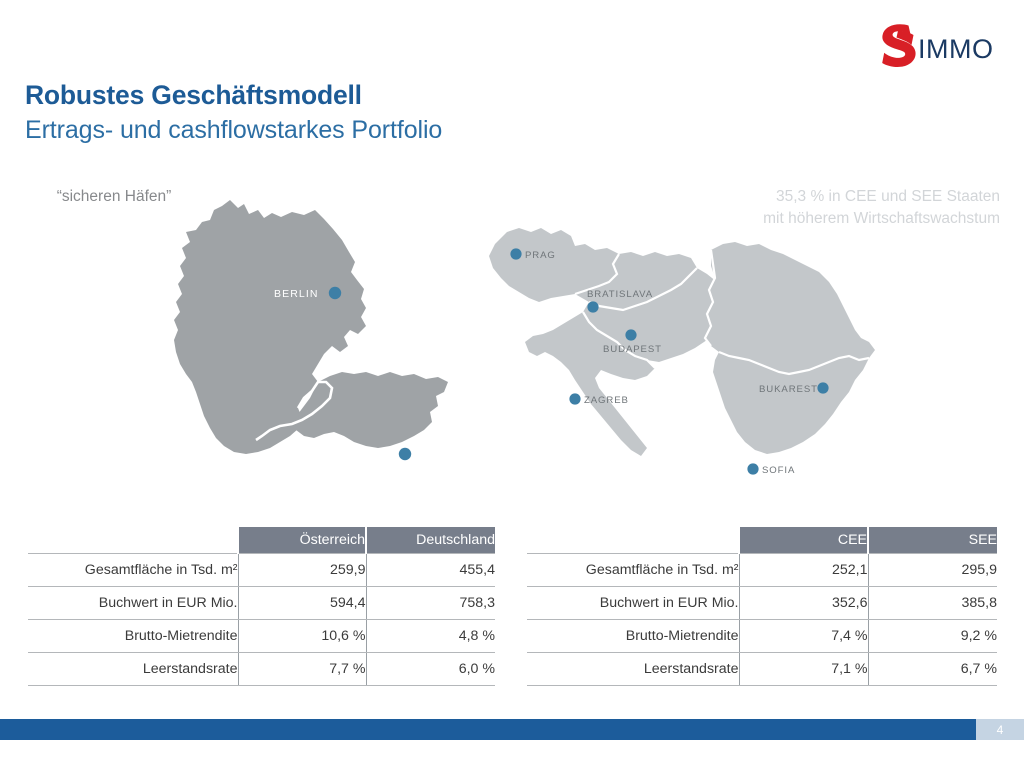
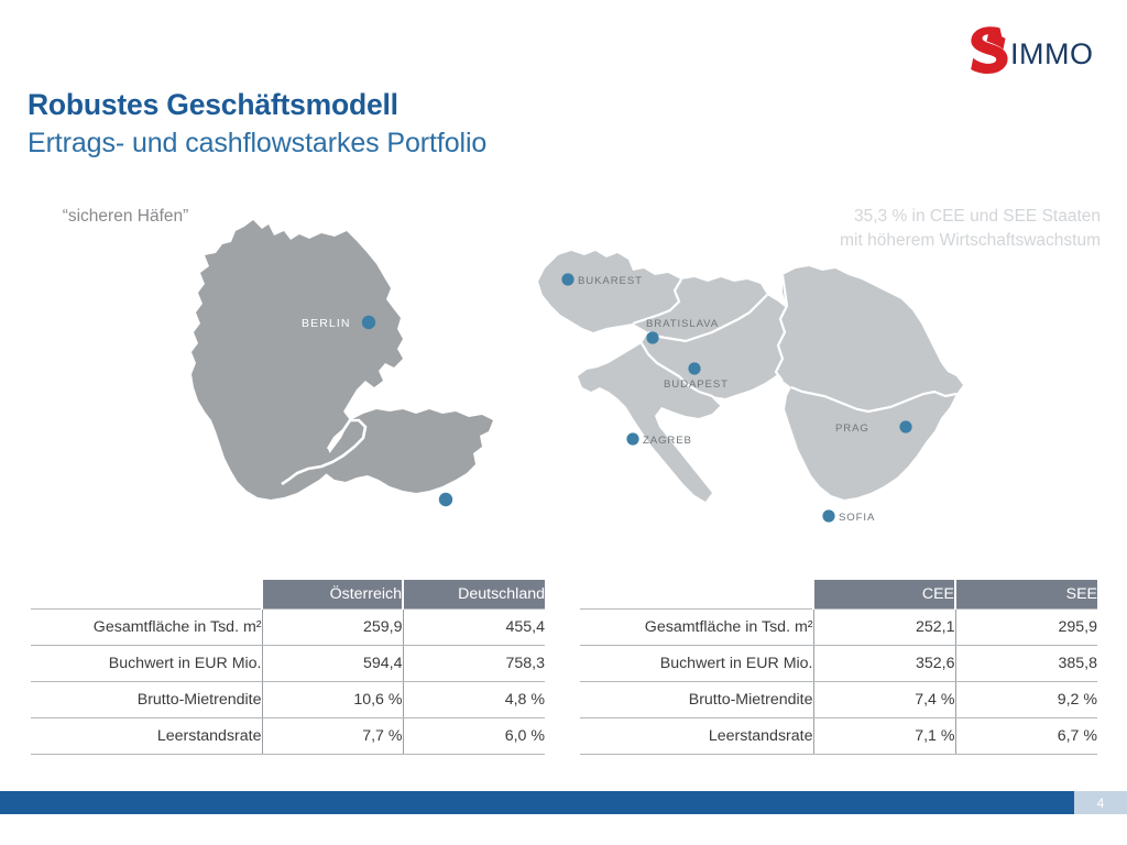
  IMMO
  Robustes Geschäftsmodell
  Ertrags- und cashflowstarkes Portfolio
  “sicheren Häfen”
  35,3 % in CEE und SEE Staaten
  mit höherem Wirtschaftswachstum
  BERLIN
- PRAG
+ BUKAREST
  BRATISLAVA
  BUDAPEST
  ZAGREB
- BUKAREST
+ PRAG
  SOFIA
  	Österreich	Deutschland
  Gesamtfläche in Tsd. m²	259,9	455,4
  Buchwert in EUR Mio.	594,4	758,3
  Brutto-Mietrendite	10,6 %	4,8 %
  Leerstandsrate	7,7 %	6,0 %
  	CEE	SEE
  Gesamtfläche in Tsd. m²	252,1	295,9
  Buchwert in EUR Mio.	352,6	385,8
  Brutto-Mietrendite	7,4 %	9,2 %
  Leerstandsrate	7,1 %	6,7 %
  4
